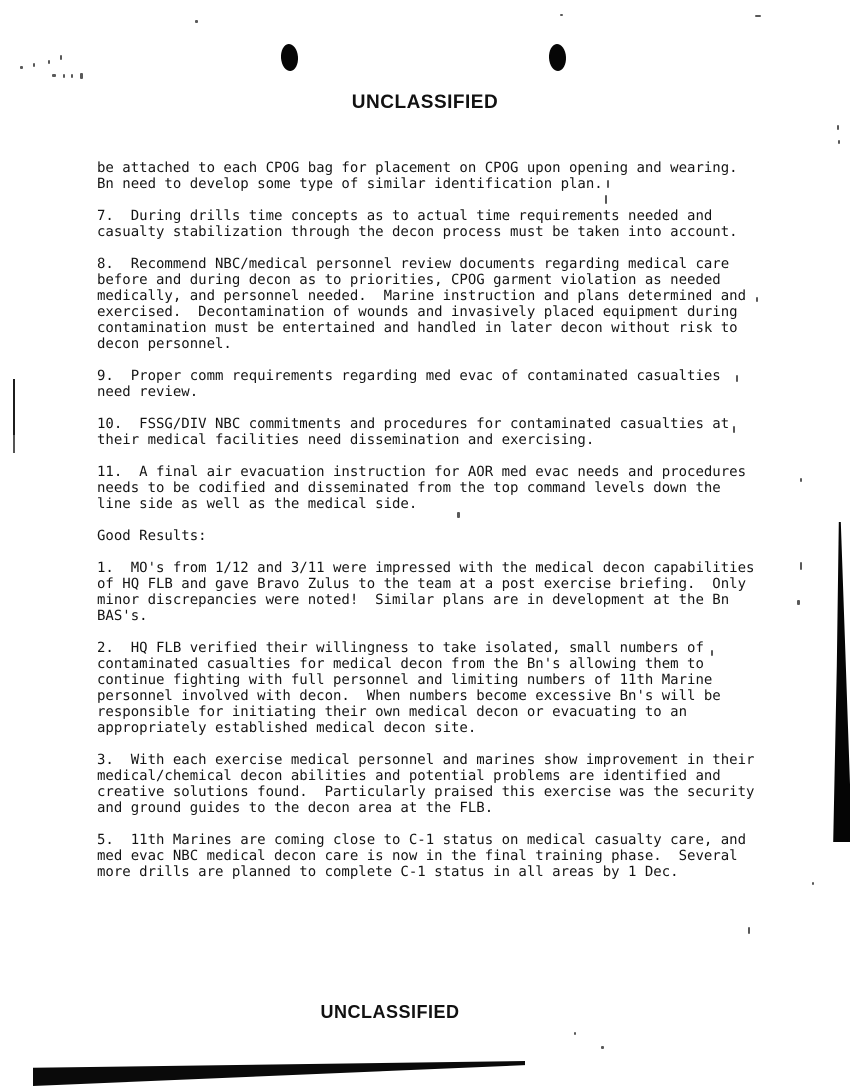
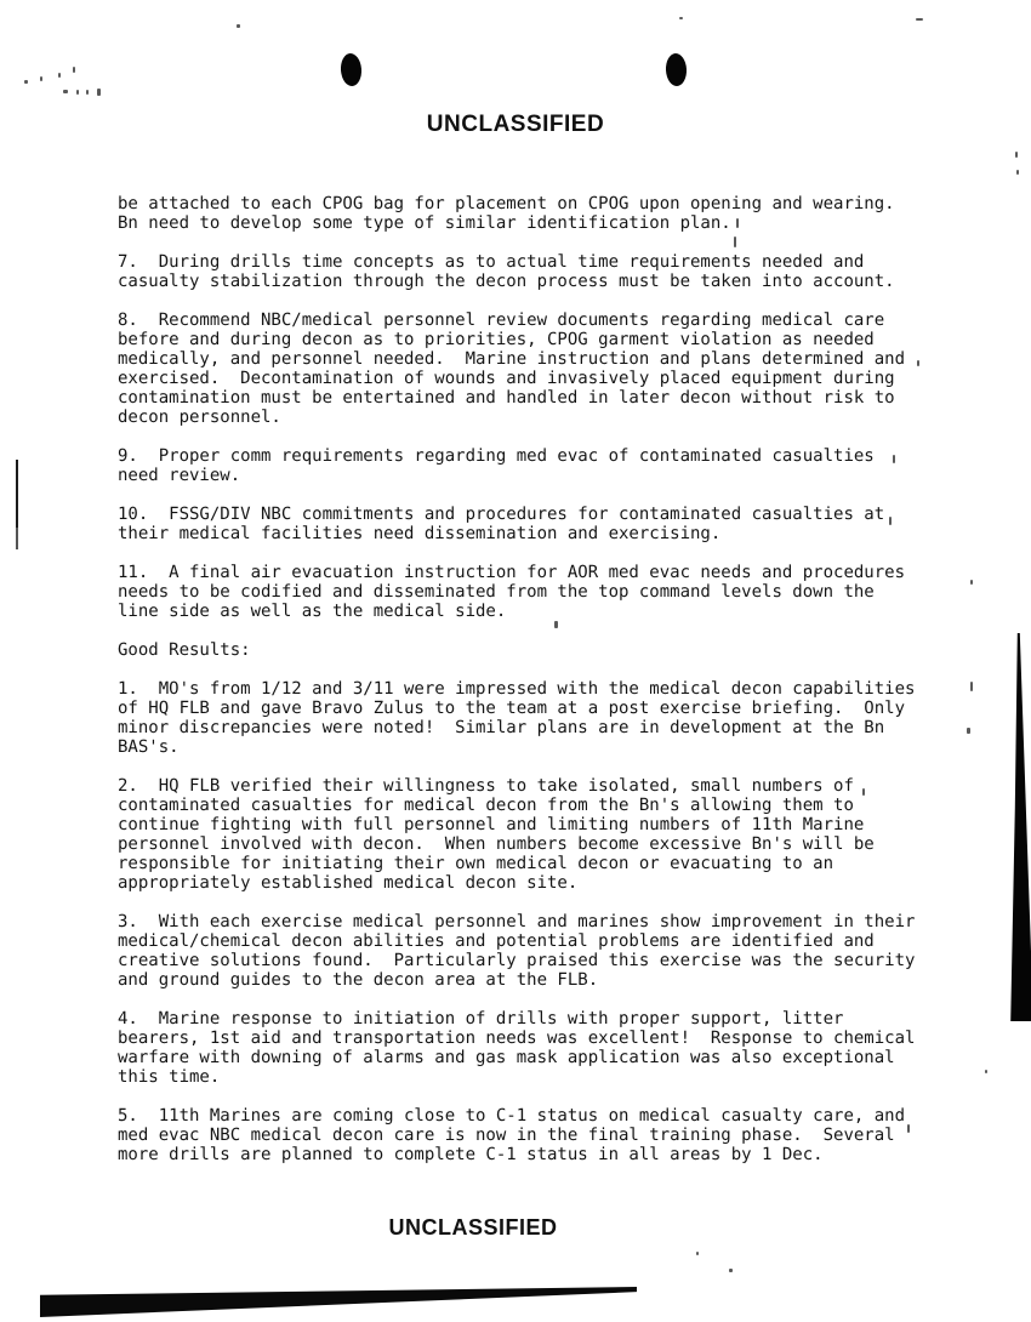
  UNCLASSIFIED
  be attached to each CPOG bag for placement on CPOG upon opening and wearing.
  Bn need to develop some type of similar identification plan.
  7. During drills time concepts as to actual time requirements needed and
  casualty stabilization through the decon process must be taken into account.
  8. Recommend NBC/medical personnel review documents regarding medical care
  before and during decon as to priorities, CPOG garment violation as needed
  medically, and personnel needed. Marine instruction and plans determined and
  exercised. Decontamination of wounds and invasively placed equipment during
  contamination must be entertained and handled in later decon without risk to
  decon personnel.
  9. Proper comm requirements regarding med evac of contaminated casualties
  need review.
  10. FSSG/DIV NBC commitments and procedures for contaminated casualties at
  their medical facilities need dissemination and exercising.
  11. A final air evacuation instruction for AOR med evac needs and procedures
  needs to be codified and disseminated from the top command levels down the
  line side as well as the medical side.
  Good Results:
  1. MO's from 1/12 and 3/11 were impressed with the medical decon capabilities
  of HQ FLB and gave Bravo Zulus to the team at a post exercise briefing. Only
  minor discrepancies were noted! Similar plans are in development at the Bn
  BAS's.
  2. HQ FLB verified their willingness to take isolated, small numbers of
  contaminated casualties for medical decon from the Bn's allowing them to
  continue fighting with full personnel and limiting numbers of 11th Marine
  personnel involved with decon. When numbers become excessive Bn's will be
  responsible for initiating their own medical decon or evacuating to an
  appropriately established medical decon site.
  3. With each exercise medical personnel and marines show improvement in their
  medical/chemical decon abilities and potential problems are identified and
  creative solutions found. Particularly praised this exercise was the security
  and ground guides to the decon area at the FLB.
+ 4. Marine response to initiation of drills with proper support, litter
+ bearers, 1st aid and transportation needs was excellent! Response to chemical
+ warfare with downing of alarms and gas mask application was also exceptional
+ this time.
  5. 11th Marines are coming close to C-1 status on medical casualty care, and
  med evac NBC medical decon care is now in the final training phase. Several
  more drills are planned to complete C-1 status in all areas by 1 Dec.
  UNCLASSIFIED
